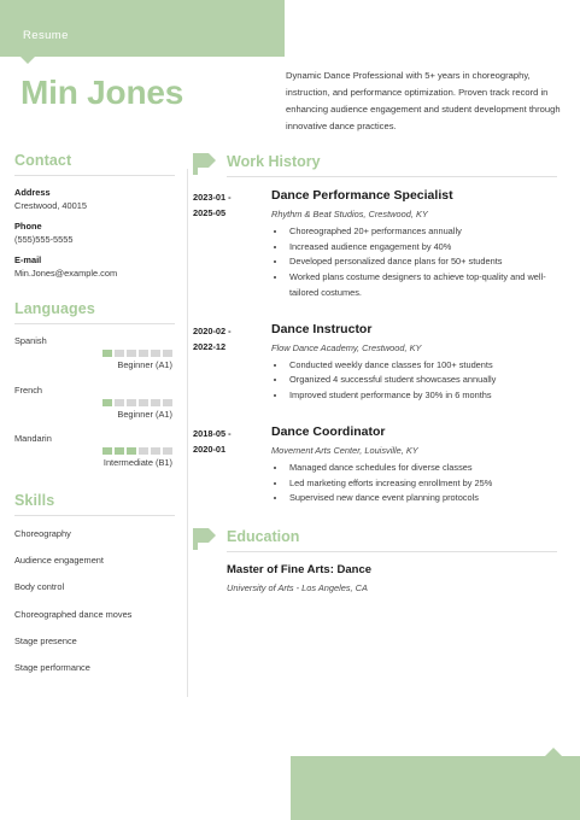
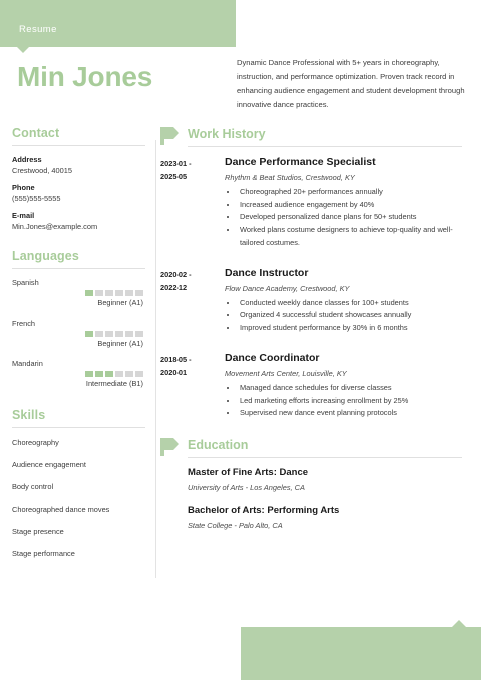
  Resume
  Min Jones
  Dynamic Dance Professional with 5+ years in choreography, instruction, and performance optimization. Proven track record in enhancing audience engagement and student development through innovative dance practices.
  Contact
  Address
  Crestwood, 40015
  Phone
  (555)555-5555
  E-mail
  Min.Jones@example.com
  Languages
  Spanish
  Beginner (A1)
  French
  Beginner (A1)
  Mandarin
  Intermediate (B1)
  Skills
  Choreography
  Audience engagement
  Body control
  Choreographed dance moves
  Stage presence
  Stage performance
  Work History
  2023-01 -
  2025-05
  Dance Performance Specialist
  Rhythm & Beat Studios, Crestwood, KY
  Choreographed 20+ performances annually
  Increased audience engagement by 40%
  Developed personalized dance plans for 50+ students
  Worked plans costume designers to achieve top-quality and well-tailored costumes.
  2020-02 -
  2022-12
  Dance Instructor
  Flow Dance Academy, Crestwood, KY
  Conducted weekly dance classes for 100+ students
  Organized 4 successful student showcases annually
  Improved student performance by 30% in 6 months
  2018-05 -
  2020-01
  Dance Coordinator
  Movement Arts Center, Louisville, KY
  Managed dance schedules for diverse classes
  Led marketing efforts increasing enrollment by 25%
  Supervised new dance event planning protocols
  Education
  Master of Fine Arts: Dance
  University of Arts - Los Angeles, CA
+ Bachelor of Arts: Performing Arts
+ State College - Palo Alto, CA
